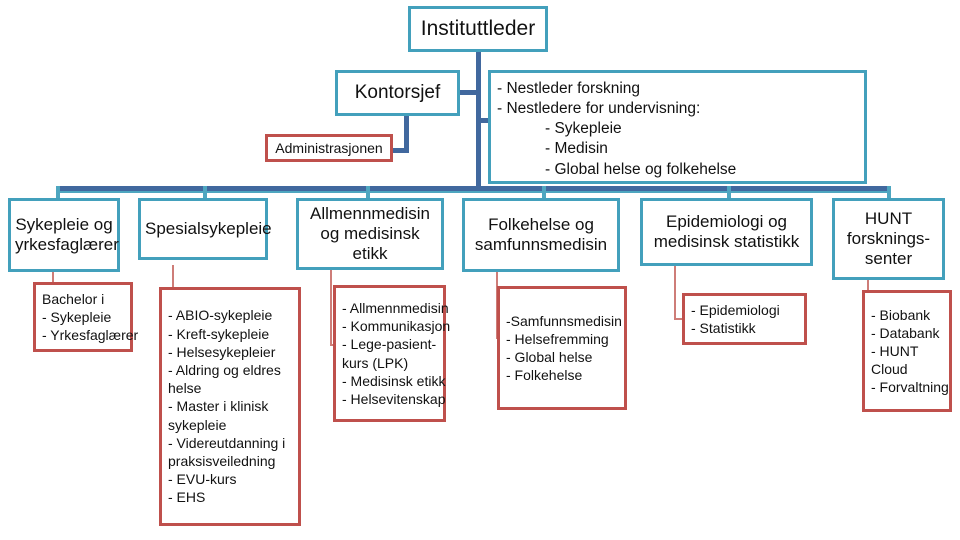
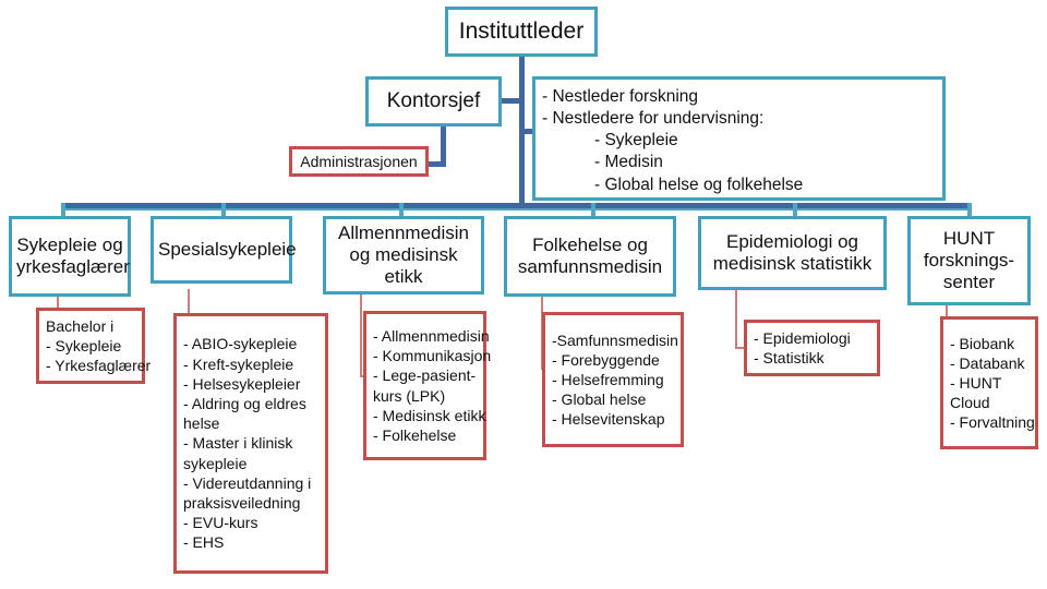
  Instituttleder
  Kontorsjef
  Administrasjonen
  - Nestleder forskning
  - Nestledere for undervisning:
  - Sykepleie
  - Medisin
  - Global helse og folkehelse
  Sykepleie og
  yrkesfaglærer
  Bachelor i
  - Sykepleie
  - Yrkesfaglærer
  Spesialsykepleie
  - ABIO-sykepleie
  - Kreft-sykepleie
  - Helsesykepleier
  - Aldring og eldres helse
  - Master i klinisk sykepleie
  - Videreutdanning i praksisveiledning
  - EVU-kurs
  - EHS
  Allmennmedisin
  og medisinsk etikk
  - Allmennmedisin
  - Kommunikasjon
  - Lege-pasient-kurs (LPK)
  - Medisinsk etikk
- - Helsevitenskap
+ - Folkehelse
  Folkehelse og
  samfunnsmedisin
  -Samfunnsmedisin
+ - Forebyggende
  - Helsefremming
  - Global helse
- - Folkehelse
+ - Helsevitenskap
  Epidemiologi og
  medisinsk statistikk
  - Epidemiologi
  - Statistikk
  HUNT
  forsknings-
  senter
  - Biobank
  - Databank
  - HUNT Cloud
  - Forvaltning
